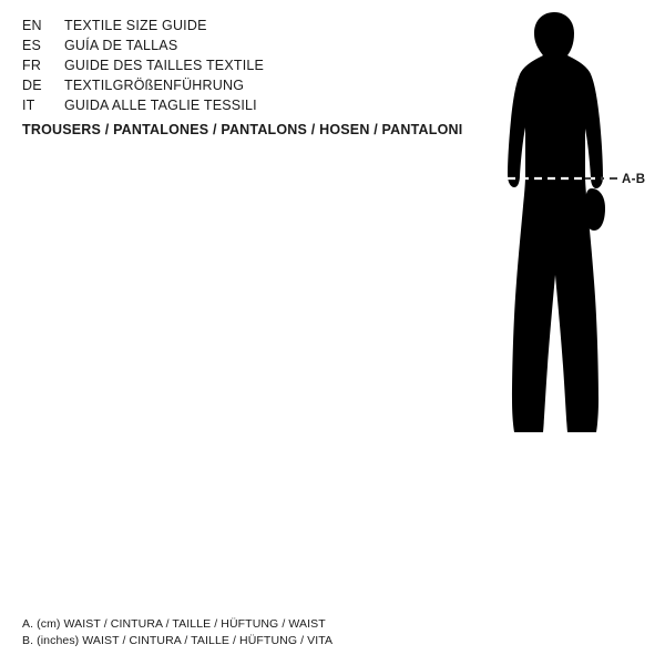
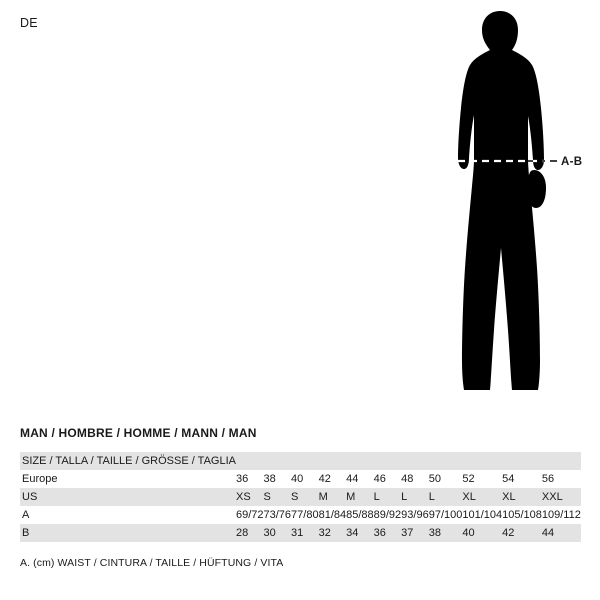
- EN
- TEXTILE SIZE GUIDE
- ES
- GUÍA DE TALLAS
- FR
- GUIDE DES TAILLES TEXTILE
  DE
- TEXTILGRÖßENFÜHRUNG
- IT
- GUIDA ALLE TAGLIE TESSILI
- TROUSERS / PANTALONES / PANTALONS / HOSEN / PANTALONI
  A-B
+ MAN / HOMBRE / HOMME / MANN / MAN
+ SIZE / TALLA / TAILLE / GRÖSSE / TAGLIA
+ Europe	36	38	40	42	44	46	48	50	52	54	56
+ US	XS	S	S	M	M	L	L	L	XL	XL	XXL
+ A	69/72	73/76	77/80	81/84	85/88	89/92	93/96	97/100	101/104	105/108	109/112
+ B	28	30	31	32	34	36	37	38	40	42	44
- A. (cm) WAIST / CINTURA / TAILLE / HÜFTUNG / WAIST
+ A. (cm) WAIST / CINTURA / TAILLE / HÜFTUNG / VITA
- B. (inches) WAIST / CINTURA / TAILLE / HÜFTUNG / VITA
